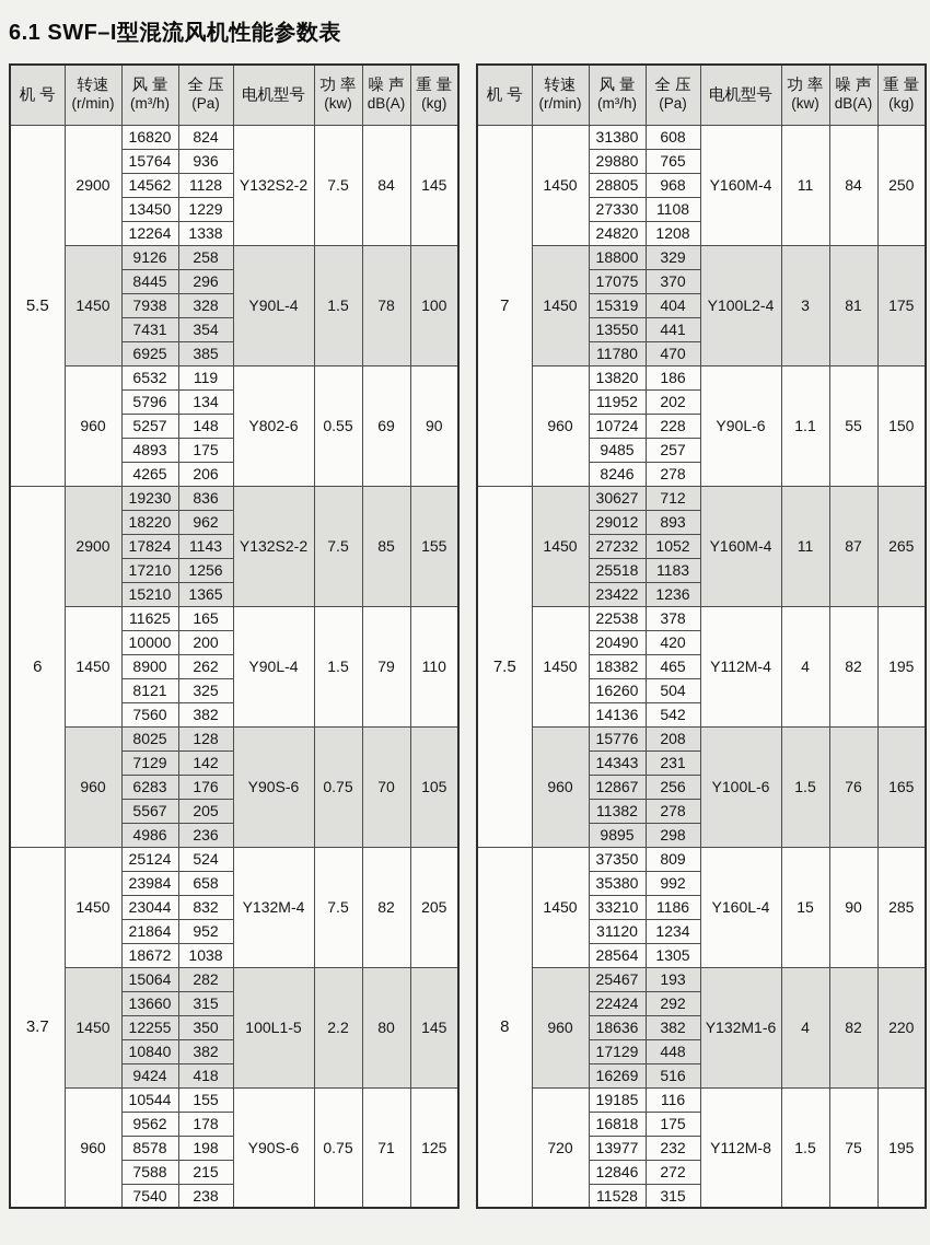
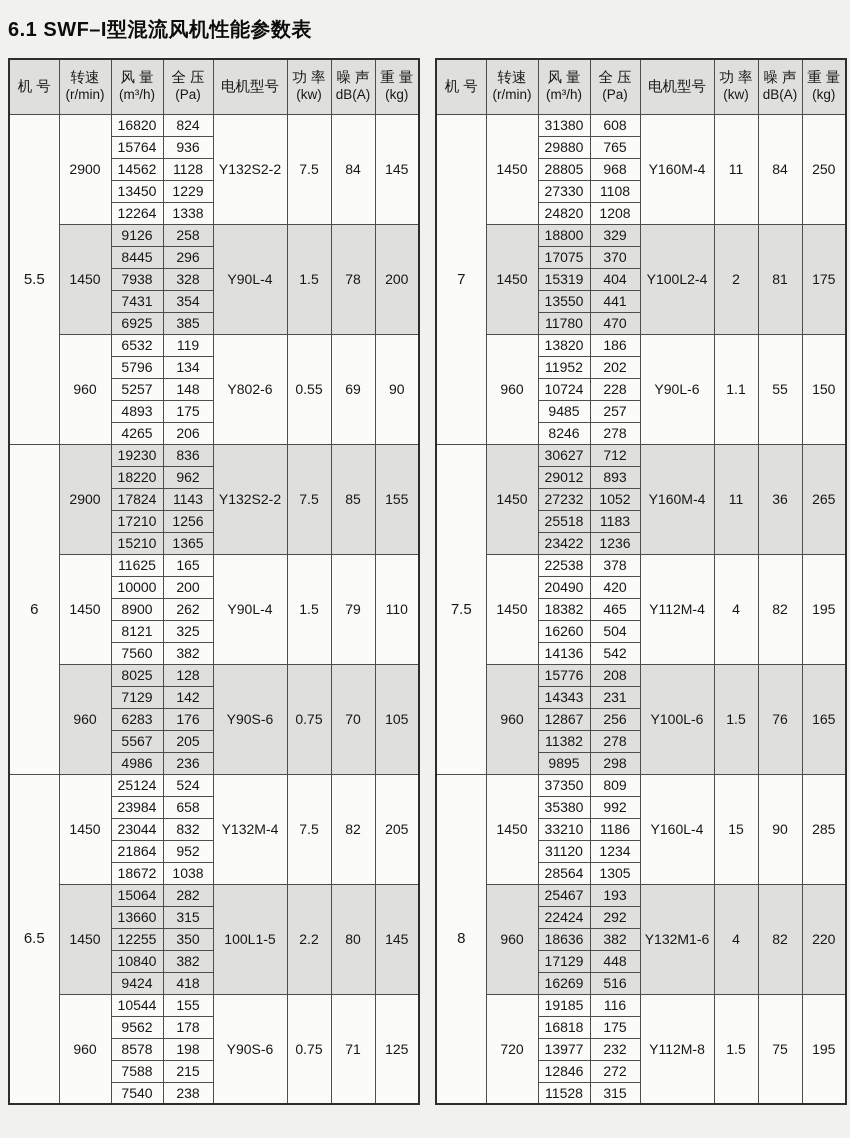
  6.1 SWF–I型混流风机性能参数表
  机 号	转速(r/min)	风 量(m³/h)	全 压(Pa)	电机型号	功 率(kw)	噪 声dB(A)	重 量(kg)
  5.5	2900	16820	824	Y132S2-2	7.5	84	145
  15764	936
  14562	1128
  13450	1229
  12264	1338
- 1450	9126	258	Y90L-4	1.5	78	100
+ 1450	9126	258	Y90L-4	1.5	78	200
  8445	296
  7938	328
  7431	354
  6925	385
  960	6532	119	Y802-6	0.55	69	90
  5796	134
  5257	148
  4893	175
  4265	206
  6	2900	19230	836	Y132S2-2	7.5	85	155
  18220	962
  17824	1143
  17210	1256
  15210	1365
  1450	11625	165	Y90L-4	1.5	79	110
  10000	200
  8900	262
  8121	325
  7560	382
  960	8025	128	Y90S-6	0.75	70	105
  7129	142
  6283	176
  5567	205
  4986	236
- 3.7	1450	25124	524	Y132M-4	7.5	82	205
+ 6.5	1450	25124	524	Y132M-4	7.5	82	205
  23984	658
  23044	832
  21864	952
  18672	1038
  1450	15064	282	100L1-5	2.2	80	145
  13660	315
  12255	350
  10840	382
  9424	418
  960	10544	155	Y90S-6	0.75	71	125
  9562	178
  8578	198
  7588	215
  7540	238
  机 号	转速(r/min)	风 量(m³/h)	全 压(Pa)	电机型号	功 率(kw)	噪 声dB(A)	重 量(kg)
  7	1450	31380	608	Y160M-4	11	84	250
  29880	765
  28805	968
  27330	1108
  24820	1208
- 1450	18800	329	Y100L2-4	3	81	175
+ 1450	18800	329	Y100L2-4	2	81	175
  17075	370
  15319	404
  13550	441
  11780	470
  960	13820	186	Y90L-6	1.1	55	150
  11952	202
  10724	228
  9485	257
  8246	278
- 7.5	1450	30627	712	Y160M-4	11	87	265
+ 7.5	1450	30627	712	Y160M-4	11	36	265
  29012	893
  27232	1052
  25518	1183
  23422	1236
  1450	22538	378	Y112M-4	4	82	195
  20490	420
  18382	465
  16260	504
  14136	542
  960	15776	208	Y100L-6	1.5	76	165
  14343	231
  12867	256
  11382	278
  9895	298
  8	1450	37350	809	Y160L-4	15	90	285
  35380	992
  33210	1186
  31120	1234
  28564	1305
  960	25467	193	Y132M1-6	4	82	220
  22424	292
  18636	382
  17129	448
  16269	516
  720	19185	116	Y112M-8	1.5	75	195
  16818	175
  13977	232
  12846	272
  11528	315
